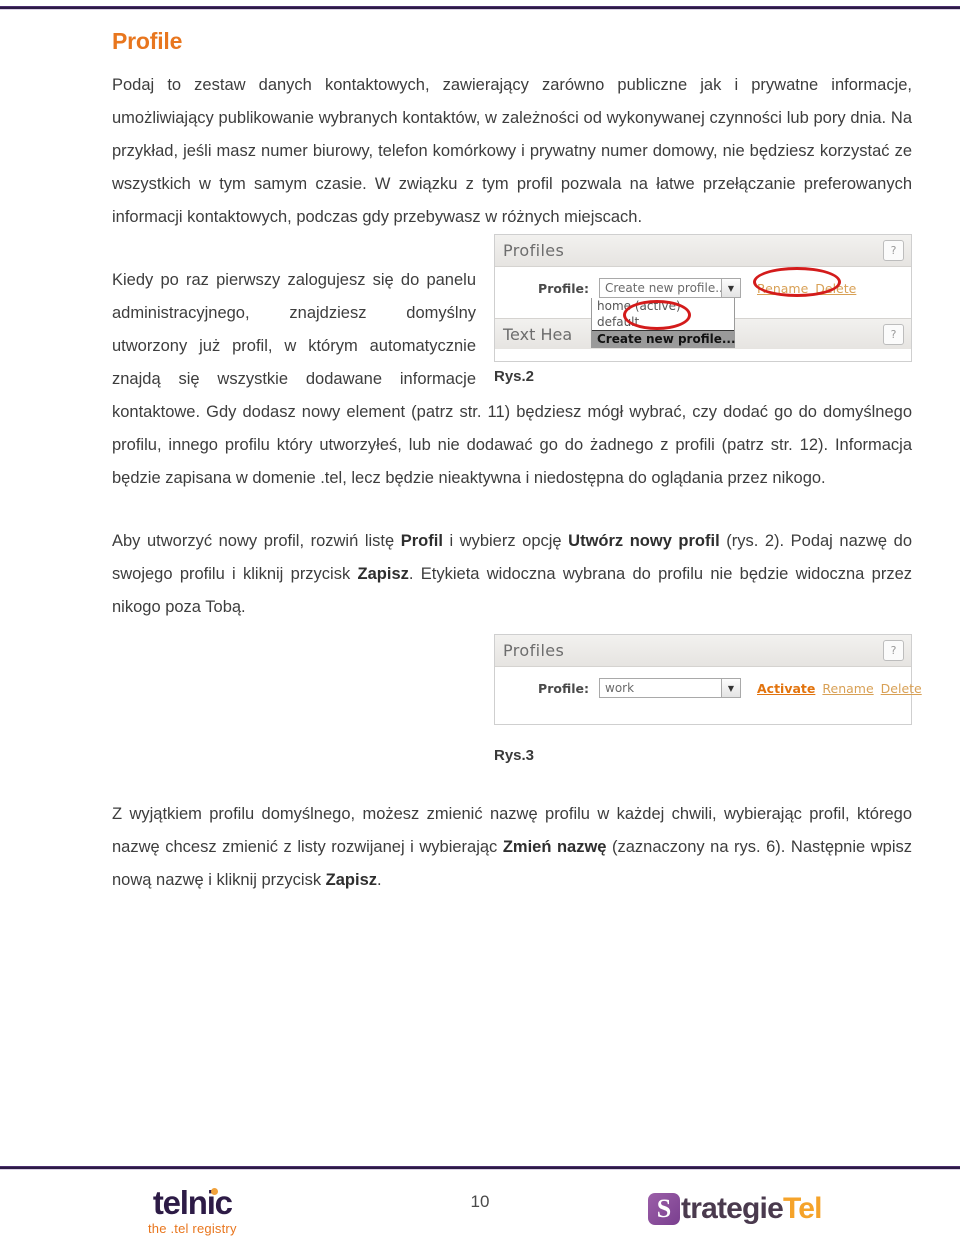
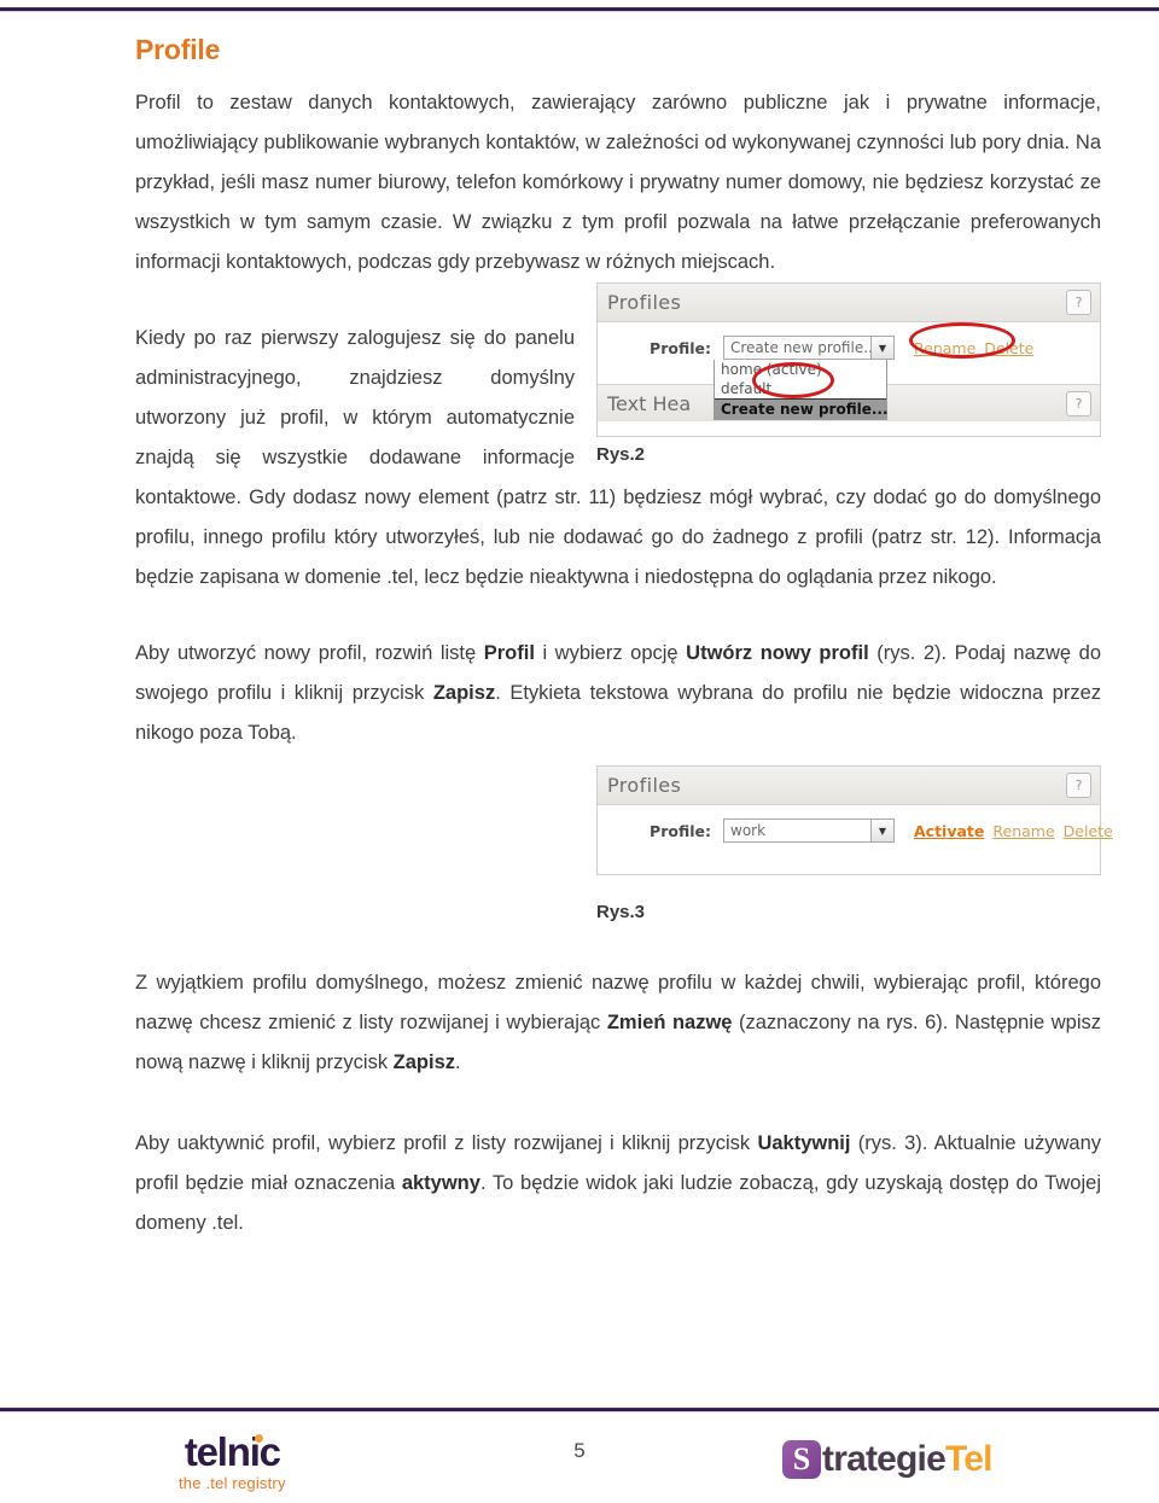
  Profile
- Podaj to zestaw danych kontaktowych, zawierający zarówno publiczne jak i prywatne informacje, umożliwiający publikowanie wybranych kontaktów, w zależności od wykonywanej czynności lub pory dnia. Na przykład, jeśli masz numer biurowy, telefon komórkowy i prywatny numer domowy, nie będziesz korzystać ze wszystkich w tym samym czasie. W związku z tym profil pozwala na łatwe przełączanie preferowanych informacji kontaktowych, podczas gdy przebywasz w różnych miejscach.
+ Profil to zestaw danych kontaktowych, zawierający zarówno publiczne jak i prywatne informacje, umożliwiający publikowanie wybranych kontaktów, w zależności od wykonywanej czynności lub pory dnia. Na przykład, jeśli masz numer biurowy, telefon komórkowy i prywatny numer domowy, nie będziesz korzystać ze wszystkich w tym samym czasie. W związku z tym profil pozwala na łatwe przełączanie preferowanych informacji kontaktowych, podczas gdy przebywasz w różnych miejscach.
  Profiles
  ?
  Profile:
  Create new profile.
  ▼
  Rename Delete
  home (active)
  default
  Create new profile...
  Text Hea
  ?
  Rys.2
  Kiedy po raz pierwszy zalogujesz się do panelu administracyjnego, znajdziesz domyślny utworzony już profil, w którym automatycznie znajdą się wszystkie dodawane informacje kontaktowe. Gdy dodasz nowy element (patrz str. 11) będziesz mógł wybrać, czy dodać go do domyślnego profilu, innego profilu który utworzyłeś, lub nie dodawać go do żadnego z profili (patrz str. 12). Informacja będzie zapisana w domenie .tel, lecz będzie nieaktywna i niedostępna do oglądania przez nikogo.
- Aby utworzyć nowy profil, rozwiń listę Profil i wybierz opcję Utwórz nowy profil (rys. 2). Podaj nazwę do swojego profilu i kliknij przycisk Zapisz. Etykieta widoczna wybrana do profilu nie będzie widoczna przez nikogo poza Tobą.
+ Aby utworzyć nowy profil, rozwiń listę Profil i wybierz opcję Utwórz nowy profil (rys. 2). Podaj nazwę do swojego profilu i kliknij przycisk Zapisz. Etykieta tekstowa wybrana do profilu nie będzie widoczna przez nikogo poza Tobą.
  Profiles
  ?
  Profile:
  work
  ▼
  Activate Rename Delete
  Rys.3
  Z wyjątkiem profilu domyślnego, możesz zmienić nazwę profilu w każdej chwili, wybierając profil, którego nazwę chcesz zmienić z listy rozwijanej i wybierając Zmień nazwę (zaznaczony na rys. 6). Następnie wpisz nową nazwę i kliknij przycisk Zapisz.
+ Aby uaktywnić profil, wybierz profil z listy rozwijanej i kliknij przycisk Uaktywnij (rys. 3). Aktualnie używany profil będzie miał oznaczenia aktywny. To będzie widok jaki ludzie zobaczą, gdy uzyskają dostęp do Twojej domeny .tel.
  telnic
  the .tel registry
- 10
+ 5
  S
  trategie
  Tel
